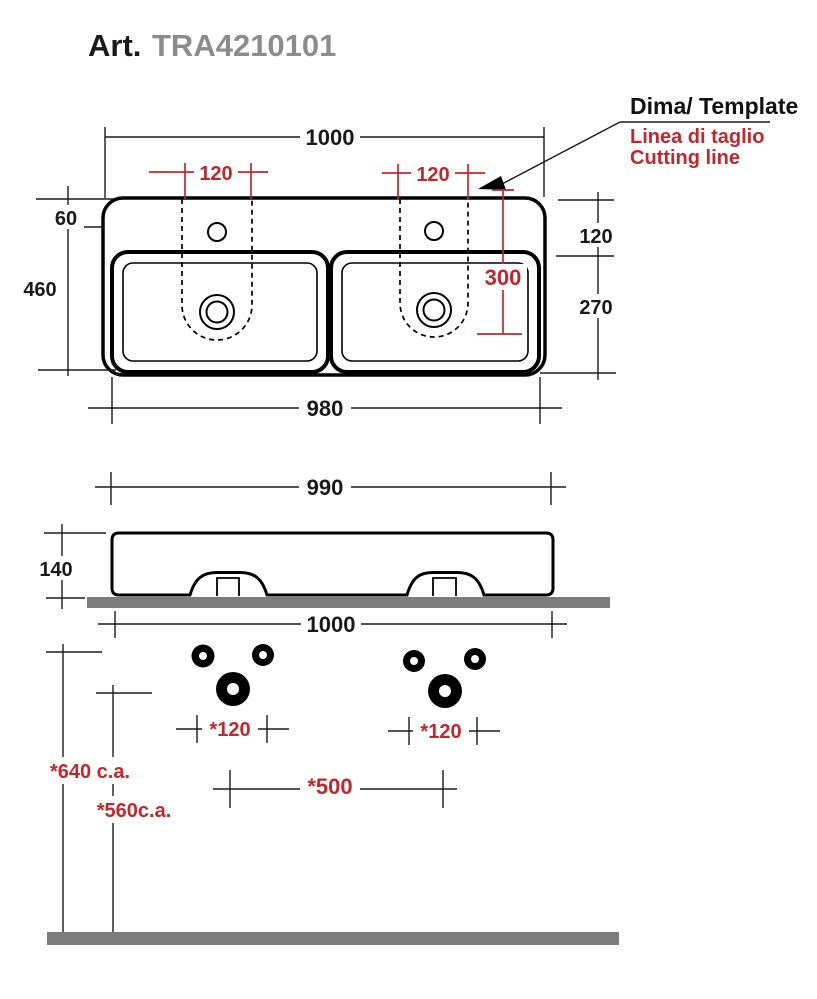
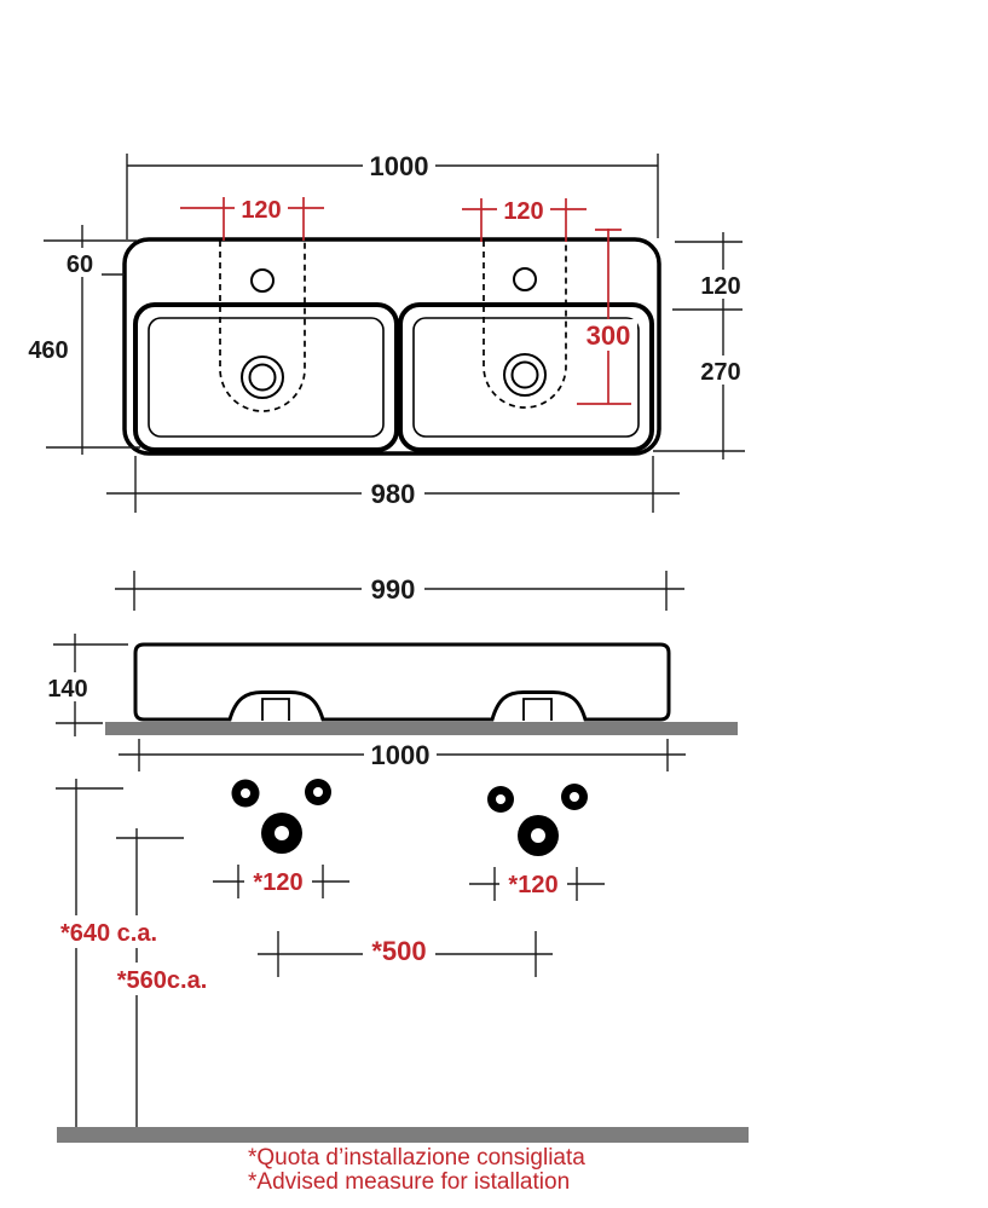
- Art.
- TRA4210101
- Dima/ Template
- Linea di taglio
- Cutting line
  1000
  120
  120
  60
  460
  120
  270
  300
  980
  990
  140
  1000
  *120
  *120
  *500
  *640 c.a.
  *560c.a.
+ *Quota d’installazione consigliata
+ *Advised measure for istallation
